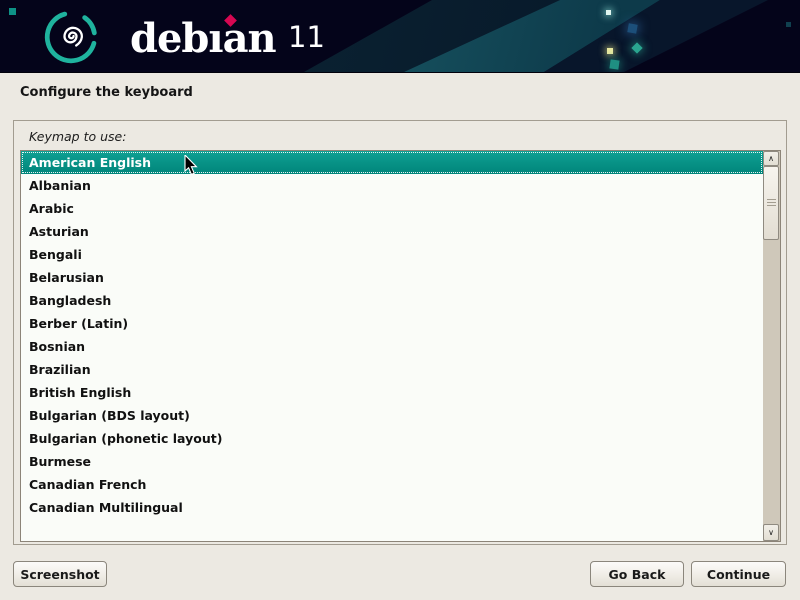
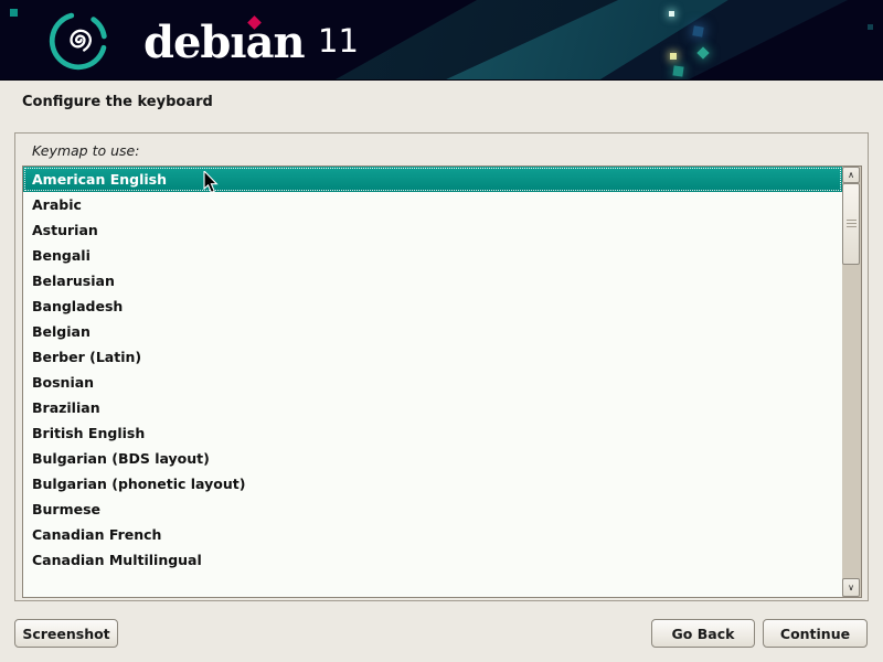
  debıan
  11
  Configure the keyboard
  Keymap to use:
  American English
- Albanian
  Arabic
  Asturian
  Bengali
  Belarusian
  Bangladesh
+ Belgian
  Berber (Latin)
  Bosnian
  Brazilian
  British English
  Bulgarian (BDS layout)
  Bulgarian (phonetic layout)
  Burmese
  Canadian French
  Canadian Multilingual
  ∧
  ∨
  Screenshot
  Go Back
  Continue
